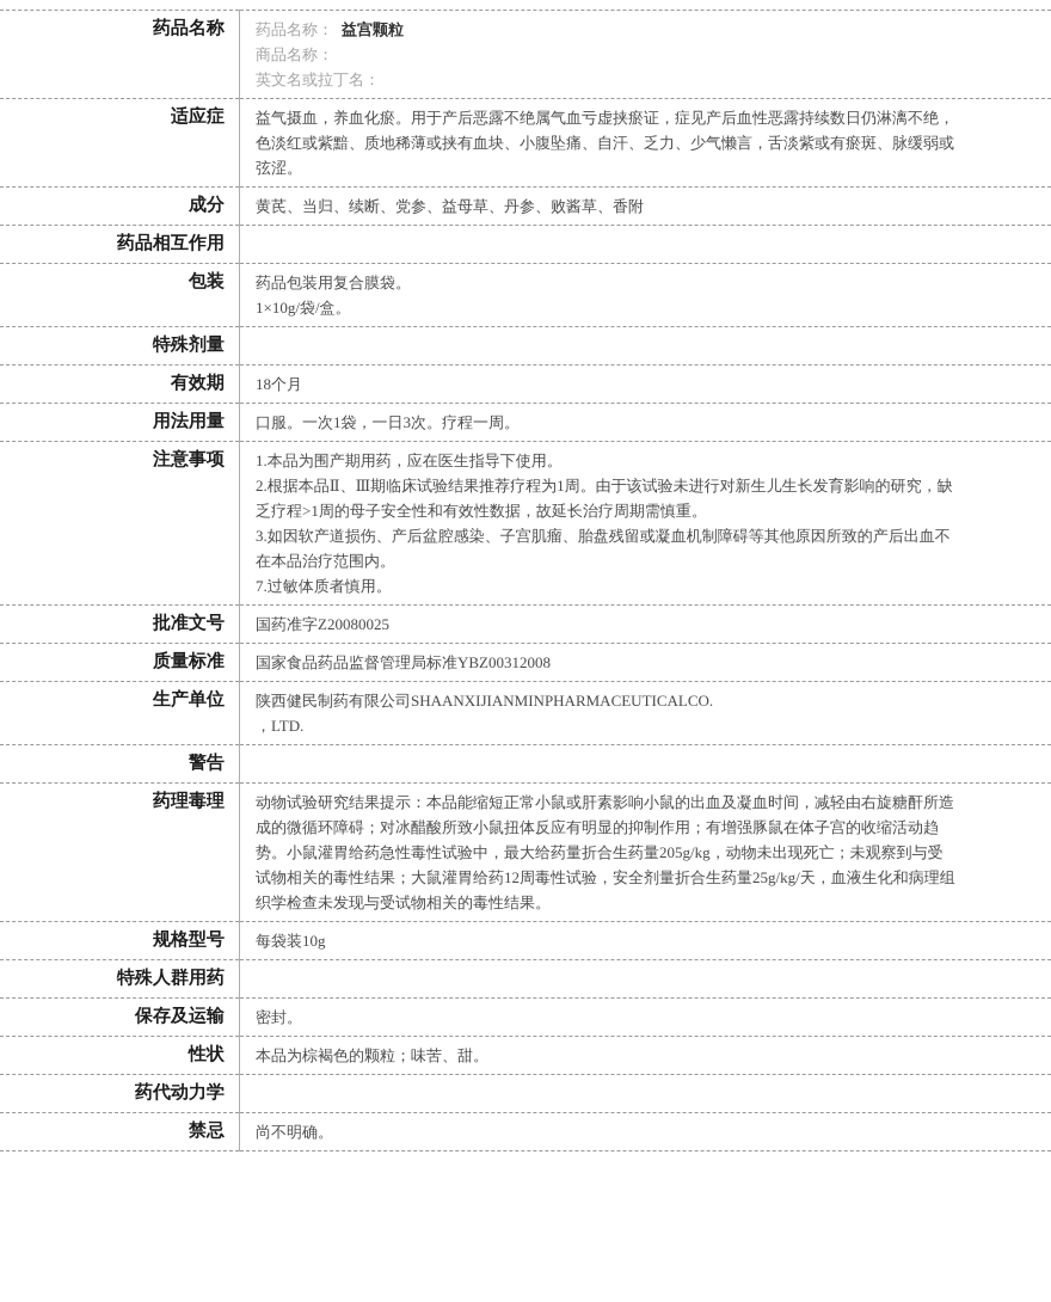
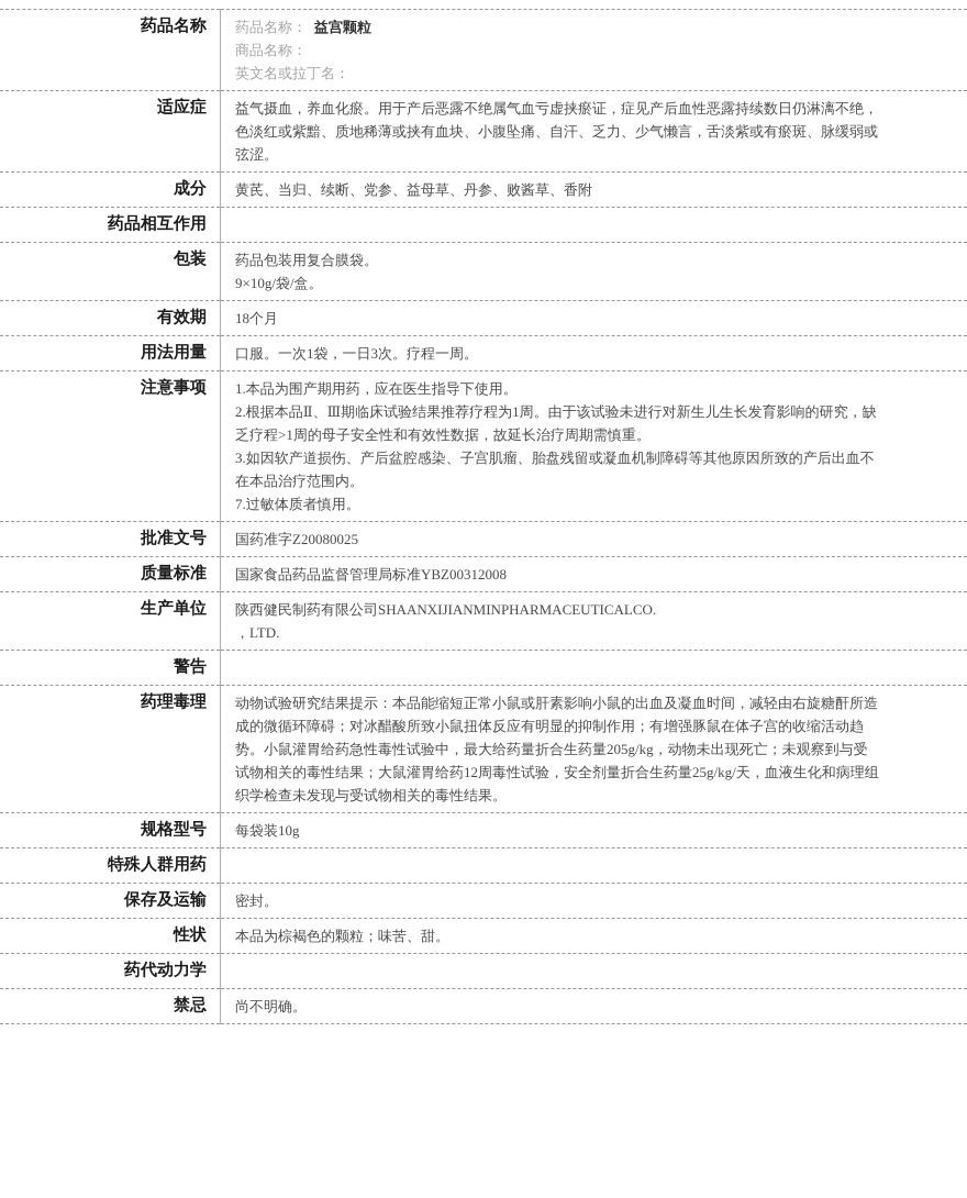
  药品名称	药品名称： 益宫颗粒商品名称：英文名或拉丁名：
  适应症	益气摄血，养血化瘀。用于产后恶露不绝属气血亏虚挟瘀证，症见产后血性恶露持续数日仍淋漓不绝，色淡红或紫黯、质地稀薄或挟有血块、小腹坠痛、自汗、乏力、少气懒言，舌淡紫或有瘀斑、脉缓弱或弦涩。
  成分	黄芪、当归、续断、党参、益母草、丹参、败酱草、香附
  药品相互作用
- 包装	药品包装用复合膜袋。1×10g/袋/盒。
+ 包装	药品包装用复合膜袋。9×10g/袋/盒。
- 特殊剂量
  有效期	18个月
  用法用量	口服。一次1袋，一日3次。疗程一周。
  注意事项	1.本品为围产期用药，应在医生指导下使用。2.根据本品Ⅱ、Ⅲ期临床试验结果推荐疗程为1周。由于该试验未进行对新生儿生长发育影响的研究，缺乏疗程>1周的母子安全性和有效性数据，故延长治疗周期需慎重。3.如因软产道损伤、产后盆腔感染、子宫肌瘤、胎盘残留或凝血机制障碍等其他原因所致的产后出血不在本品治疗范围内。7.过敏体质者慎用。
  批准文号	国药准字Z20080025
  质量标准	国家食品药品监督管理局标准YBZ00312008
  生产单位	陕西健民制药有限公司SHAANXIJIANMINPHARMACEUTICALCO.，LTD.
  警告
  药理毒理	动物试验研究结果提示：本品能缩短正常小鼠或肝素影响小鼠的出血及凝血时间，减轻由右旋糖酐所造成的微循环障碍；对冰醋酸所致小鼠扭体反应有明显的抑制作用；有增强豚鼠在体子宫的收缩活动趋势。小鼠灌胃给药急性毒性试验中，最大给药量折合生药量205g/kg，动物未出现死亡；未观察到与受试物相关的毒性结果；大鼠灌胃给药12周毒性试验，安全剂量折合生药量25g/kg/天，血液生化和病理组织学检查未发现与受试物相关的毒性结果。
  规格型号	每袋装10g
  特殊人群用药
  保存及运输	密封。
  性状	本品为棕褐色的颗粒；味苦、甜。
  药代动力学
  禁忌	尚不明确。
